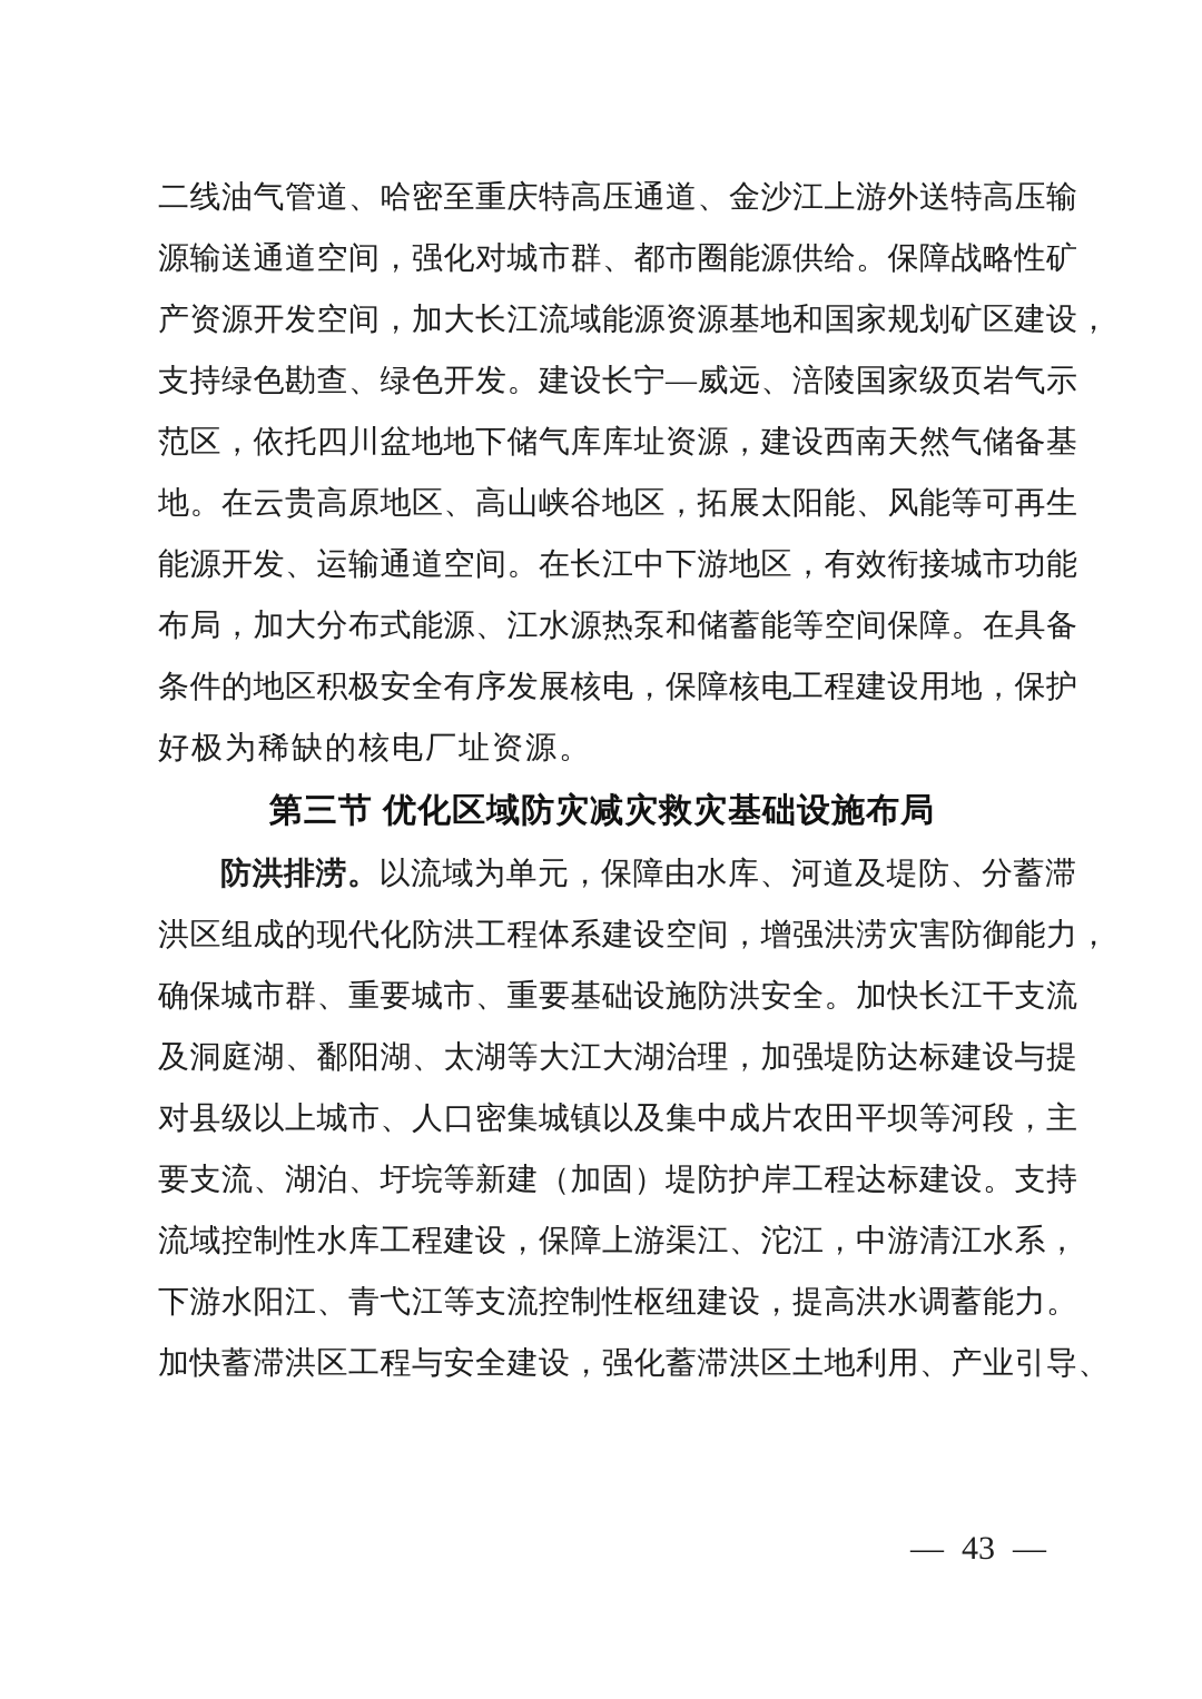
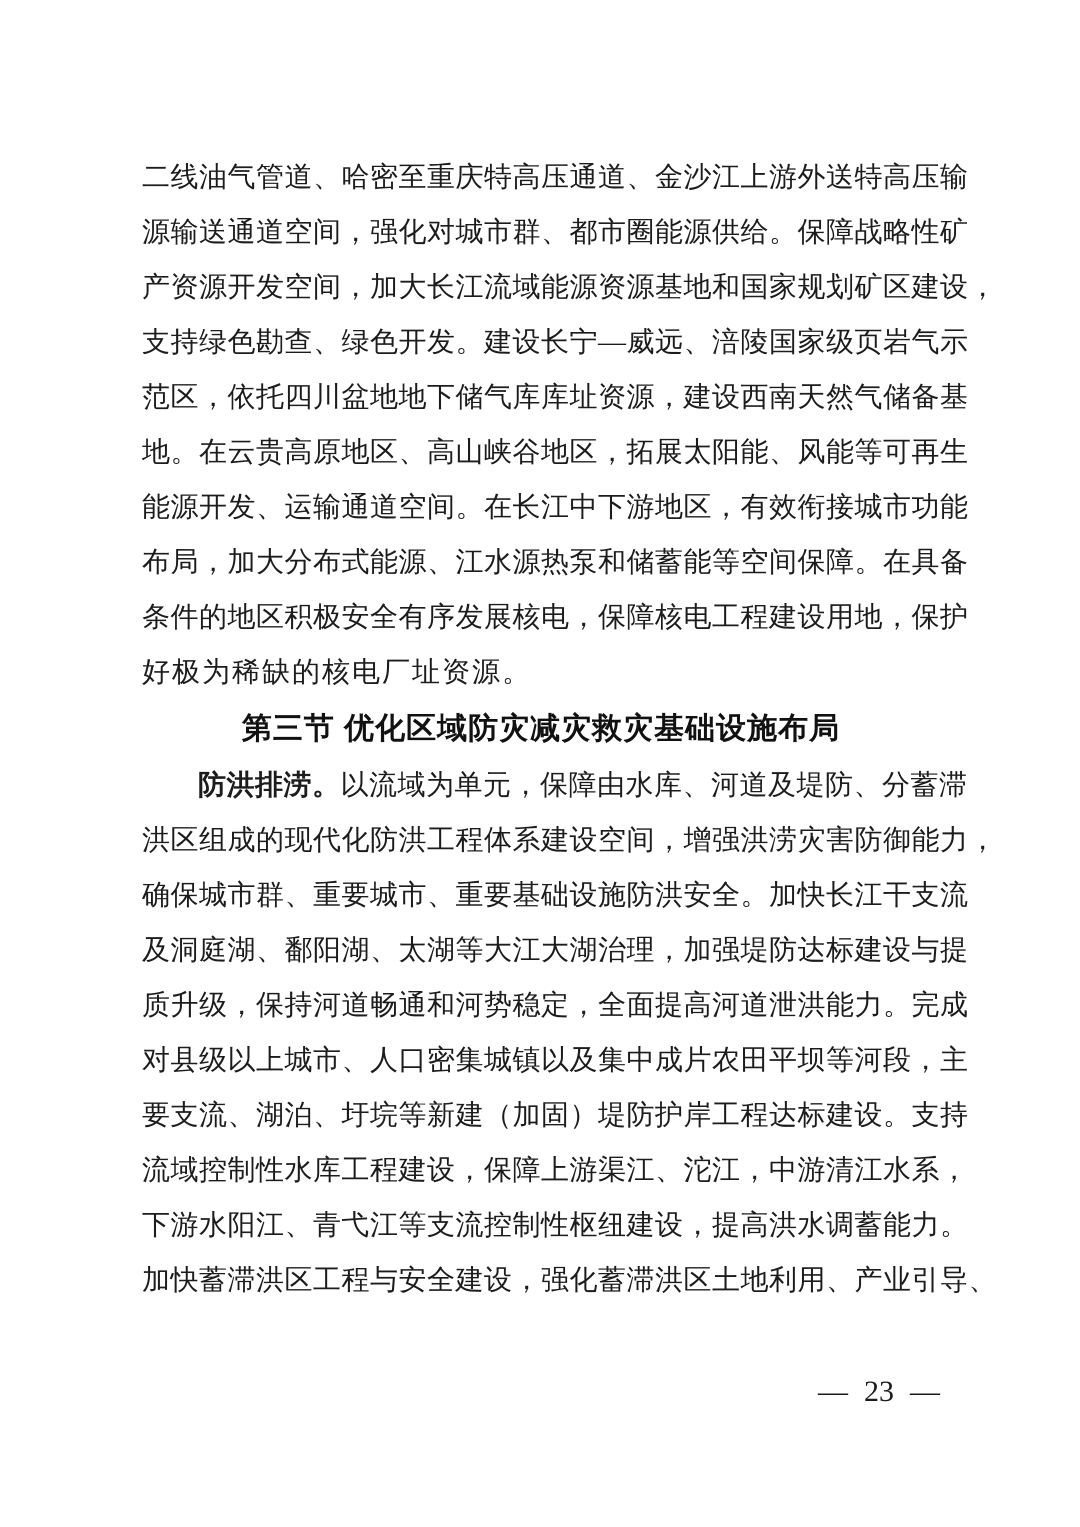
  二线油气管道、哈密至重庆特高压通道、金沙江上游外送特高压输
  源输送通道空间，强化对城市群、都市圈能源供给。保障战略性矿
  产资源开发空间，加大长江流域能源资源基地和国家规划矿区建设，
  支持绿色勘查、绿色开发。建设长宁—威远、涪陵国家级页岩气示
  范区，依托四川盆地地下储气库库址资源，建设西南天然气储备基
  地。在云贵高原地区、高山峡谷地区，拓展太阳能、风能等可再生
  能源开发、运输通道空间。在长江中下游地区，有效衔接城市功能
  布局，加大分布式能源、江水源热泵和储蓄能等空间保障。在具备
  条件的地区积极安全有序发展核电，保障核电工程建设用地，保护
  好极为稀缺的核电厂址资源。
  第三节 优化区域防灾减灾救灾基础设施布局
  防洪排涝。以流域为单元，保障由水库、河道及堤防、分蓄滞
  洪区组成的现代化防洪工程体系建设空间，增强洪涝灾害防御能力，
  确保城市群、重要城市、重要基础设施防洪安全。加快长江干支流
  及洞庭湖、鄱阳湖、太湖等大江大湖治理，加强堤防达标建设与提
+ 质升级，保持河道畅通和河势稳定，全面提高河道泄洪能力。完成
  对县级以上城市、人口密集城镇以及集中成片农田平坝等河段，主
  要支流、湖泊、圩垸等新建（加固）堤防护岸工程达标建设。支持
  流域控制性水库工程建设，保障上游渠江、沱江，中游清江水系，
  下游水阳江、青弋江等支流控制性枢纽建设，提高洪水调蓄能力。
  加快蓄滞洪区工程与安全建设，强化蓄滞洪区土地利用、产业引导、
- — 43 —
+ — 23 —
